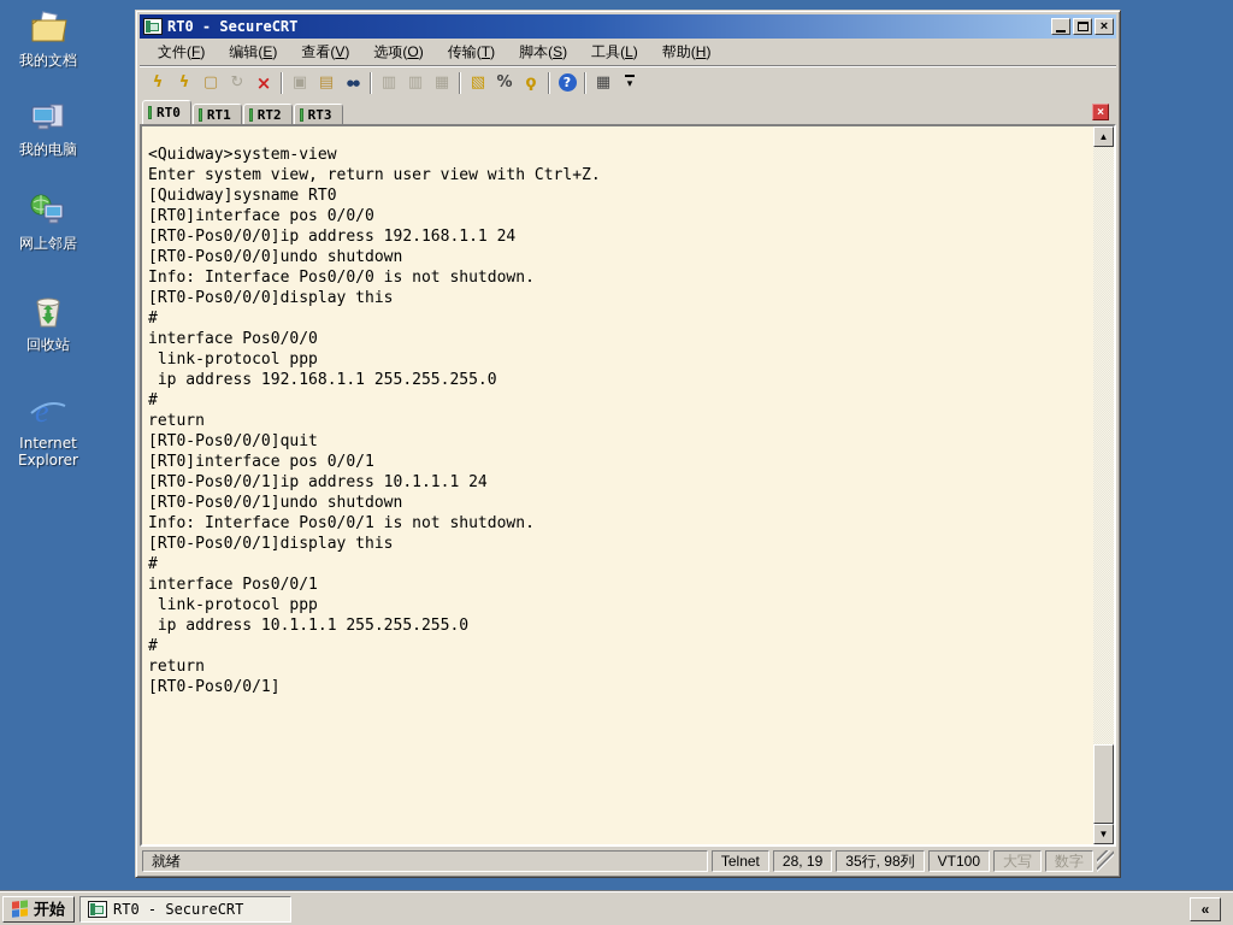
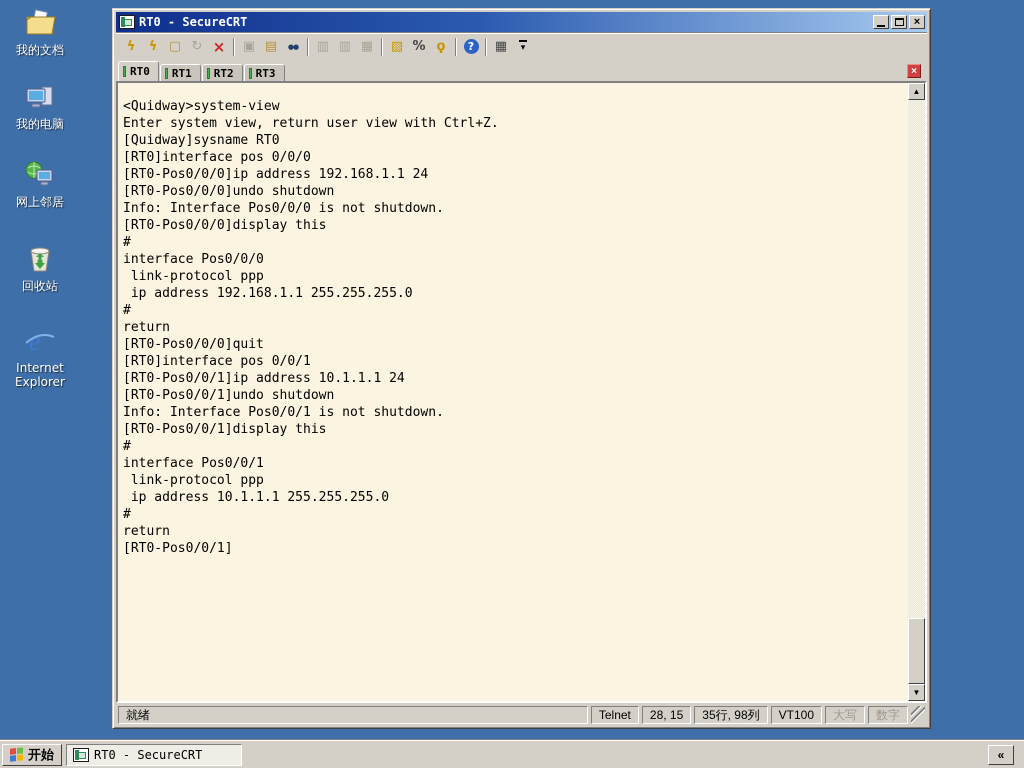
  我的文档
  我的电脑
  网上邻居
  回收站
  e
  Internet Explorer
  RT0 - SecureCRT
  ×
- 文件(F)
- 编辑(E)
- 查看(V)
- 选项(O)
- 传输(T)
- 脚本(S)
- 工具(L)
- 帮助(H)
  ϟ
  ϟ
  ▢
  ↻
  ×
  ▣
  ▤
  ●●
  ▥
  ▥
  ▦
  ▧
  %
  ϙ
  ?
  ▦
  ▾
  RT0
  RT1
  RT2
  RT3
  ×
  <Quidway>system-view
  Enter system view, return user view with Ctrl+Z.
  [Quidway]sysname RT0
  [RT0]interface pos 0/0/0
  [RT0-Pos0/0/0]ip address 192.168.1.1 24
  [RT0-Pos0/0/0]undo shutdown
  Info: Interface Pos0/0/0 is not shutdown.
  [RT0-Pos0/0/0]display this
  #
  interface Pos0/0/0
  link-protocol ppp
  ip address 192.168.1.1 255.255.255.0
  #
  return
  [RT0-Pos0/0/0]quit
  [RT0]interface pos 0/0/1
  [RT0-Pos0/0/1]ip address 10.1.1.1 24
  [RT0-Pos0/0/1]undo shutdown
  Info: Interface Pos0/0/1 is not shutdown.
  [RT0-Pos0/0/1]display this
  #
  interface Pos0/0/1
  link-protocol ppp
  ip address 10.1.1.1 255.255.255.0
  #
  return
  [RT0-Pos0/0/1]
  ▲
  ▼
  就绪
  Telnet
- 28, 19
+ 28, 15
  35行, 98列
  VT100
  大写
  数字
  开始
  RT0 - SecureCRT
  «
